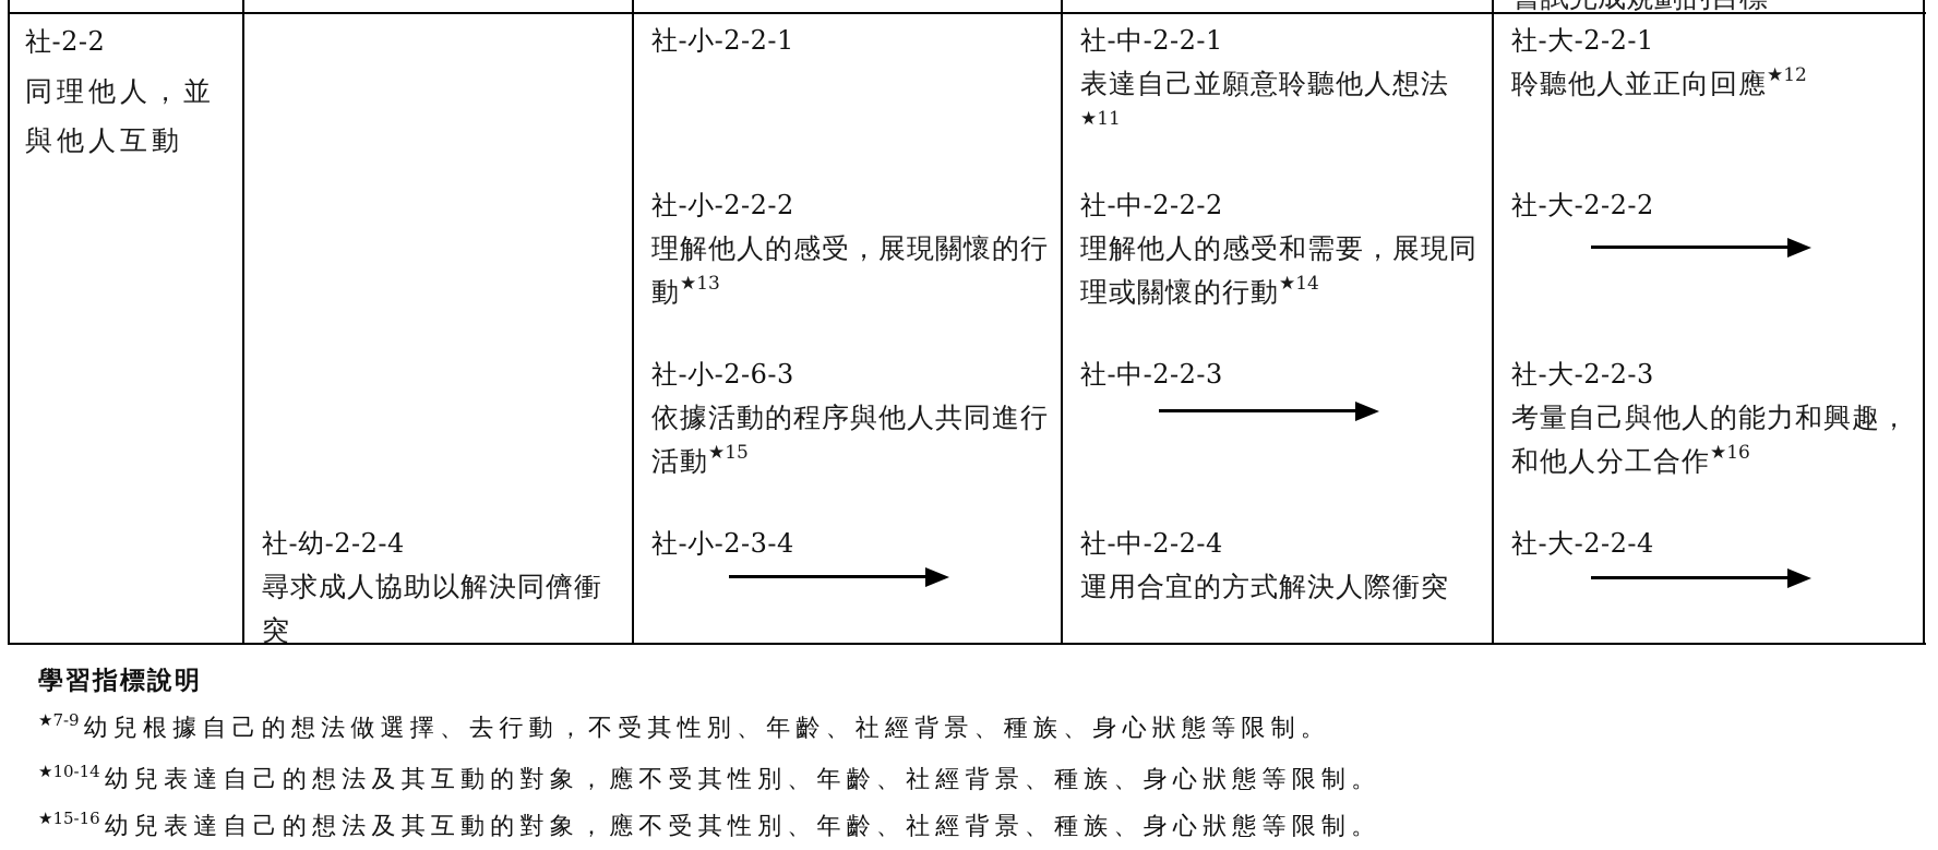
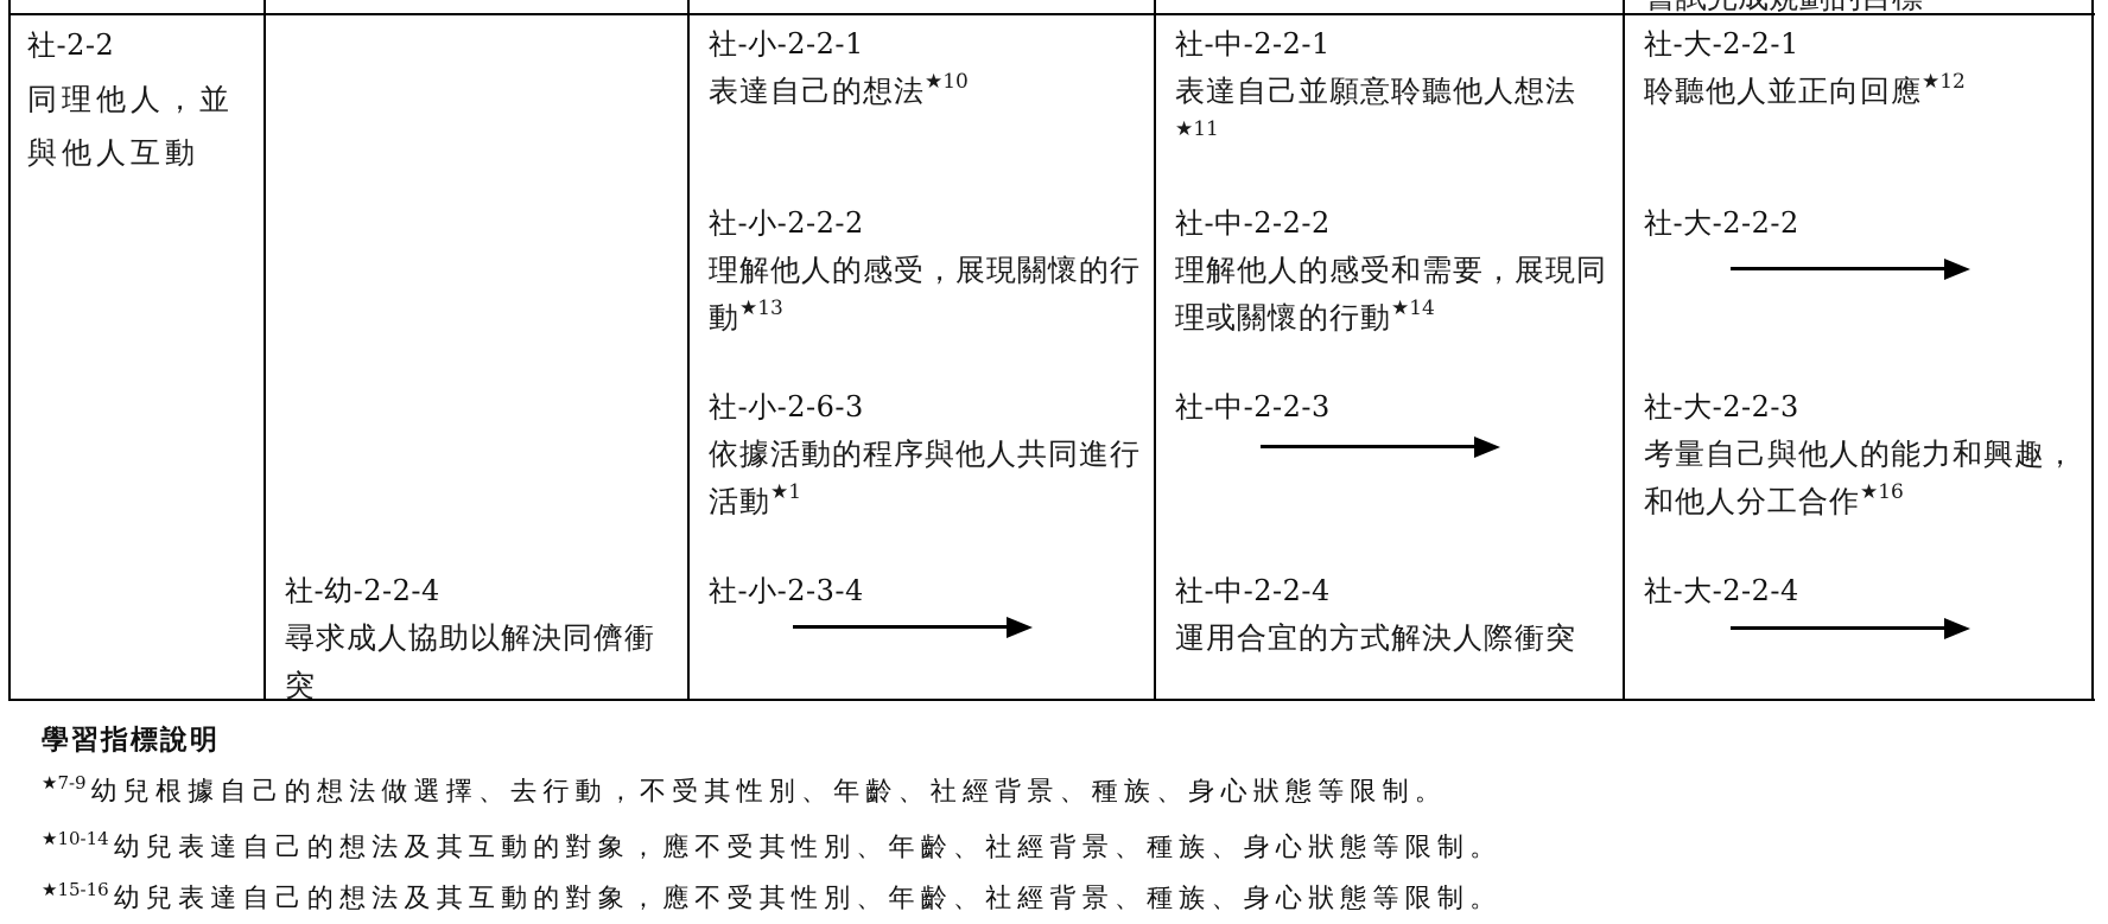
  社-2-2
  同理他人，並與他人互動
  社-幼-2-2-4
  尋求成人協助以解決同儕衝突
  社-小-2-2-1
+ 表達自己的想法★10
  社-小-2-2-2
  理解他人的感受，展現關懷的行動★13
  社-小-2-6-3
- 依據活動的程序與他人共同進行活動★15
+ 依據活動的程序與他人共同進行活動★1
  社-小-2-3-4
  社-中-2-2-1
  表達自己並願意聆聽他人想法★11
  社-中-2-2-2
  理解他人的感受和需要，展現同理或關懷的行動★14
  社-中-2-2-3
  社-中-2-2-4
  運用合宜的方式解決人際衝突
  社-大-2-2-1
  聆聽他人並正向回應★12
  社-大-2-2-2
  社-大-2-2-3
  考量自己與他人的能力和興趣，和他人分工合作★16
  社-大-2-2-4
  學習指標說明
  ★7-9 幼兒根據自己的想法做選擇、去行動，不受其性別、年齡、社經背景、種族、身心狀態等限制。
  ★10-14 幼兒表達自己的想法及其互動的對象，應不受其性別、年齡、社經背景、種族、身心狀態等限制。
  ★15-16 幼兒表達自己的想法及其互動的對象，應不受其性別、年齡、社經背景、種族、身心狀態等限制。
